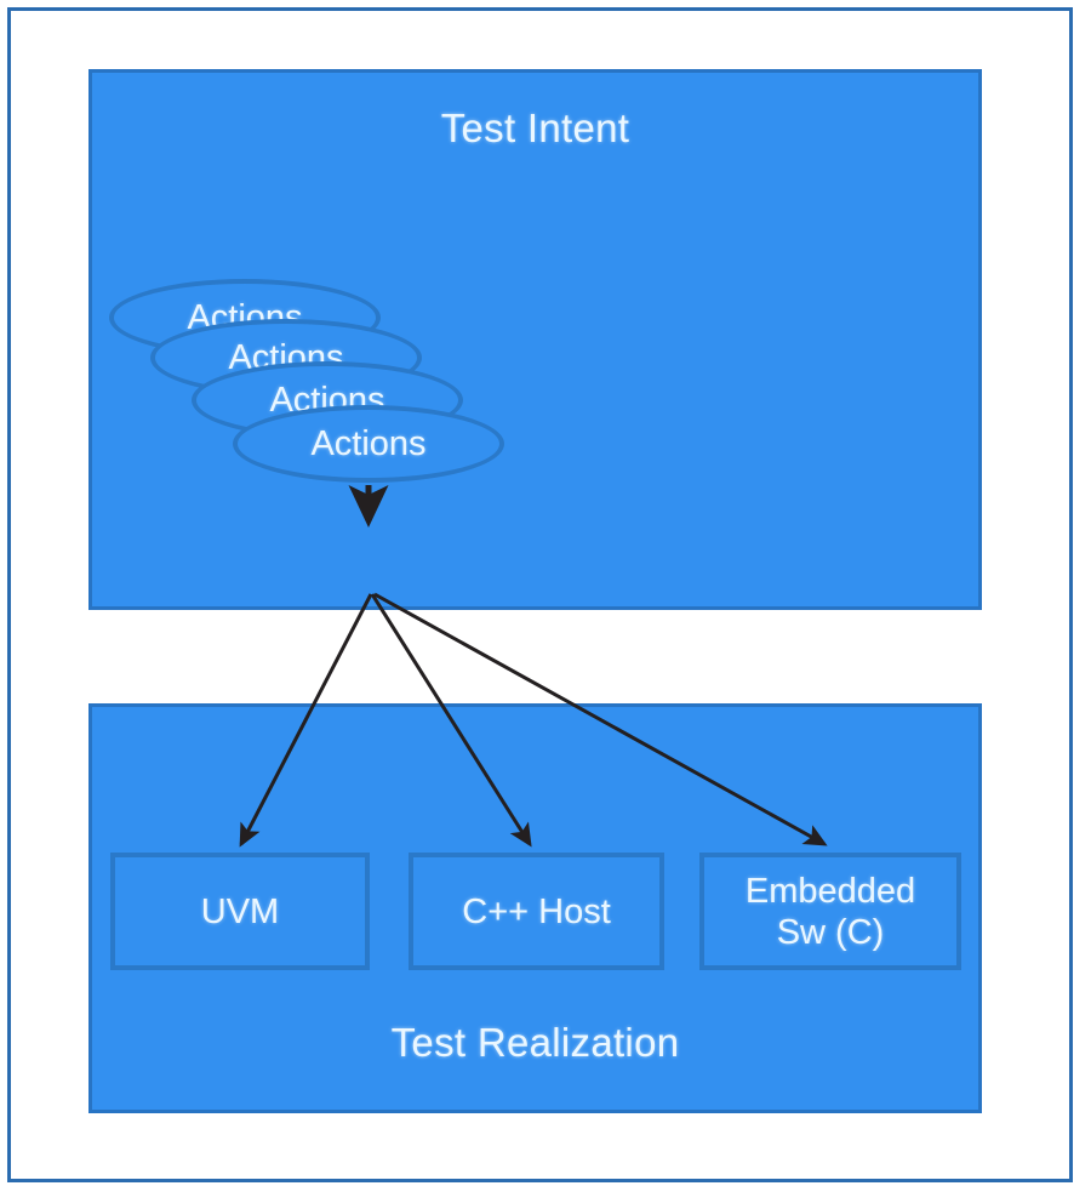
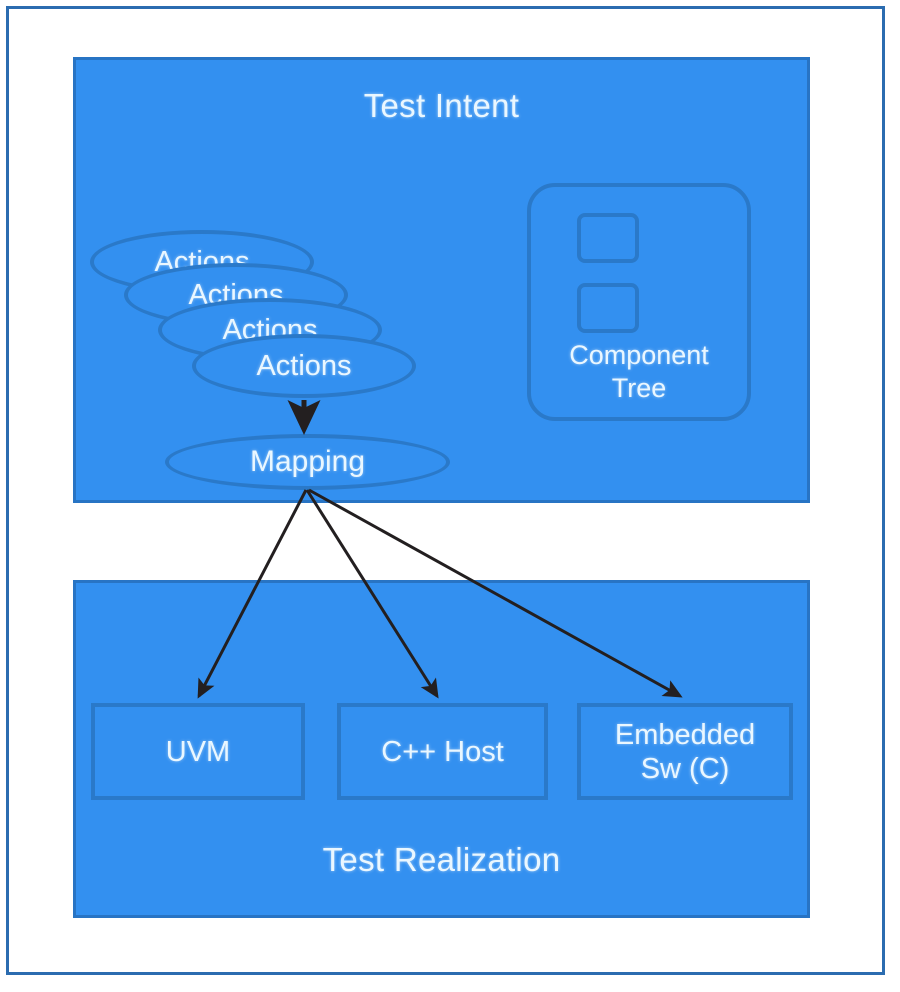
  Test Intent
  Actions
  Actions
  Actions
  Actions
+ Mapping
+ Component
+ Tree
  Test Realization
  UVM
  C++ Host
  Embedded
  Sw (C)
